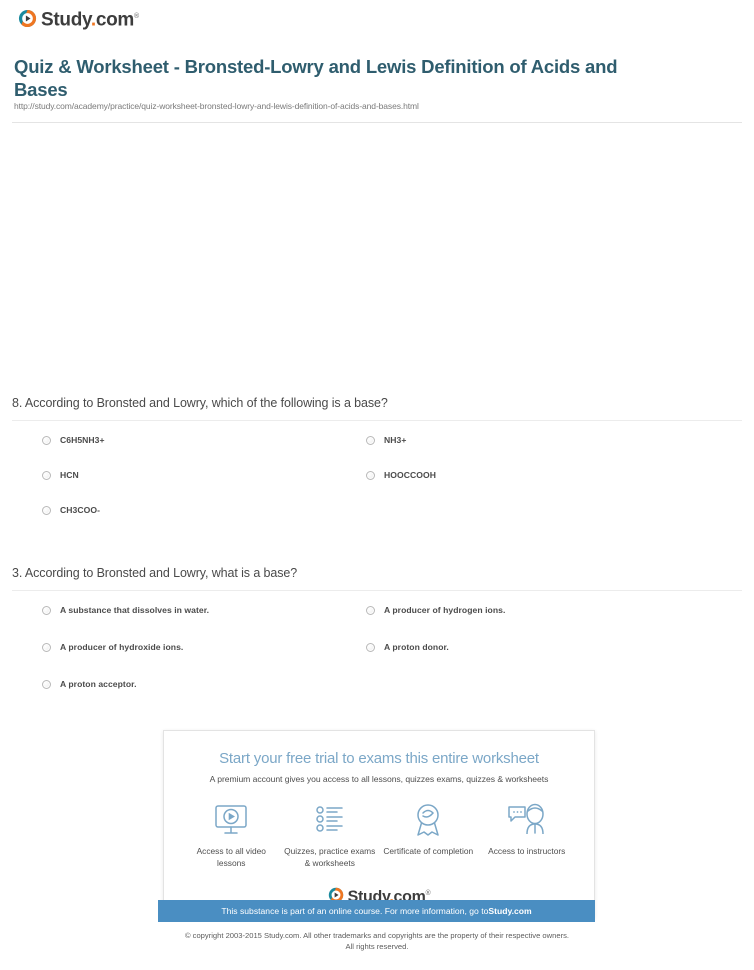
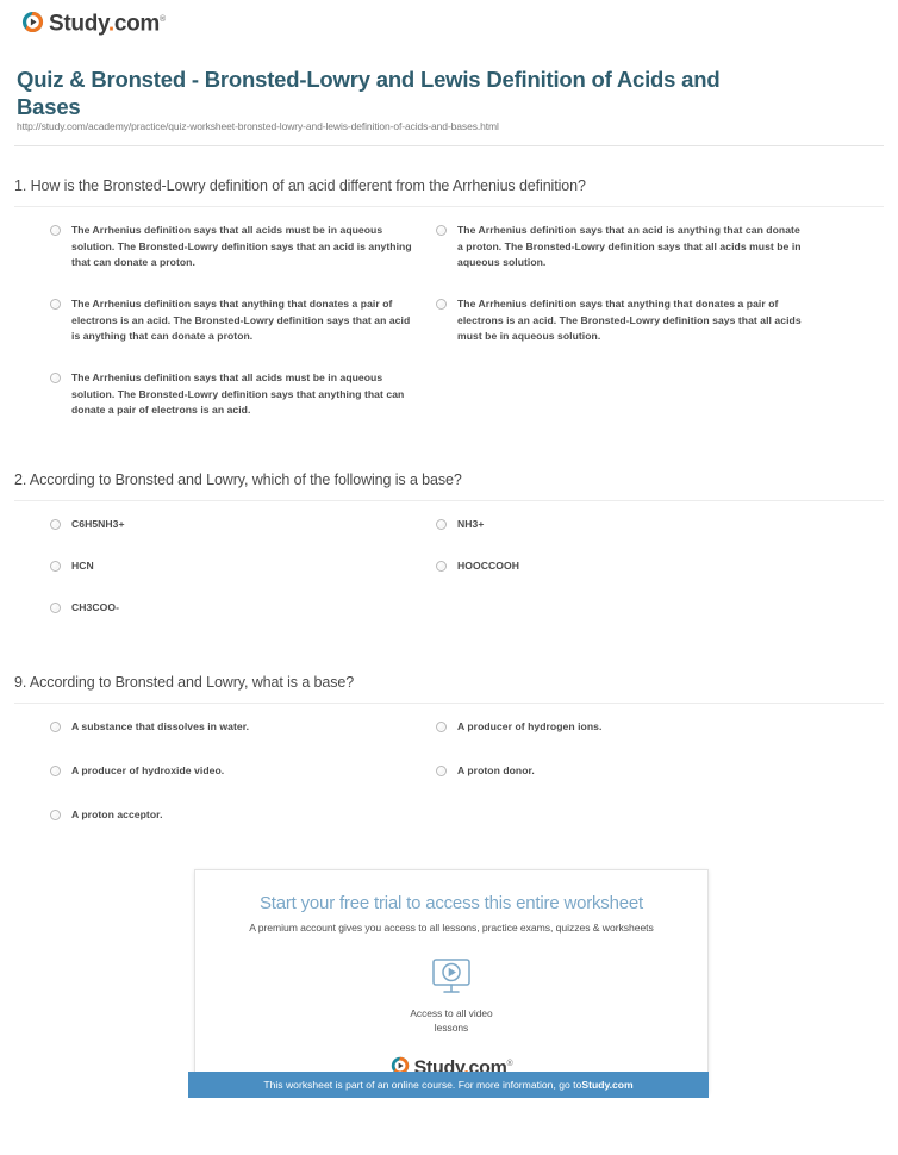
  Study.com
- Quiz & Worksheet - Bronsted-Lowry and Lewis Definition of Acids and Bases
+ Quiz & Bronsted - Bronsted-Lowry and Lewis Definition of Acids and Bases
  http://study.com/academy/practice/quiz-worksheet-bronsted-lowry-and-lewis-definition-of-acids-and-bases.html
+ 1. How is the Bronsted-Lowry definition of an acid different from the Arrhenius definition?
+ The Arrhenius definition says that all acids must be in aqueous solution. The Bronsted-Lowry definition says that an acid is anything that can donate a proton.
+ The Arrhenius definition says that anything that donates a pair of electrons is an acid. The Bronsted-Lowry definition says that an acid is anything that can donate a proton.
+ The Arrhenius definition says that all acids must be in aqueous solution. The Bronsted-Lowry definition says that anything that can donate a pair of electrons is an acid.
+ The Arrhenius definition says that an acid is anything that can donate a proton. The Bronsted-Lowry definition says that all acids must be in aqueous solution.
+ The Arrhenius definition says that anything that donates a pair of electrons is an acid. The Bronsted-Lowry definition says that all acids must be in aqueous solution.
- 8. According to Bronsted and Lowry, which of the following is a base?
+ 2. According to Bronsted and Lowry, which of the following is a base?
  C6H5NH3+
  HCN
  CH3COO-
  NH3+
  HOOCCOOH
- 3. According to Bronsted and Lowry, what is a base?
+ 9. According to Bronsted and Lowry, what is a base?
  A substance that dissolves in water.
- A producer of hydroxide ions.
+ A producer of hydroxide video.
  A proton acceptor.
  A producer of hydrogen ions.
  A proton donor.
- Start your free trial to exams this entire worksheet
+ Start your free trial to access this entire worksheet
- A premium account gives you access to all lessons, quizzes exams, quizzes & worksheets
+ A premium account gives you access to all lessons, practice exams, quizzes & worksheets
  Access to all video lessons
- Quizzes, practice exams & worksheets
- Certificate of completion
- Access to instructors
  Study.com
- This substance is part of an online course. For more information, go to
+ This worksheet is part of an online course. For more information, go to
  Study.com
- © copyright 2003-2015 Study.com. All other trademarks and copyrights are the property of their respective owners.
- All rights reserved.
